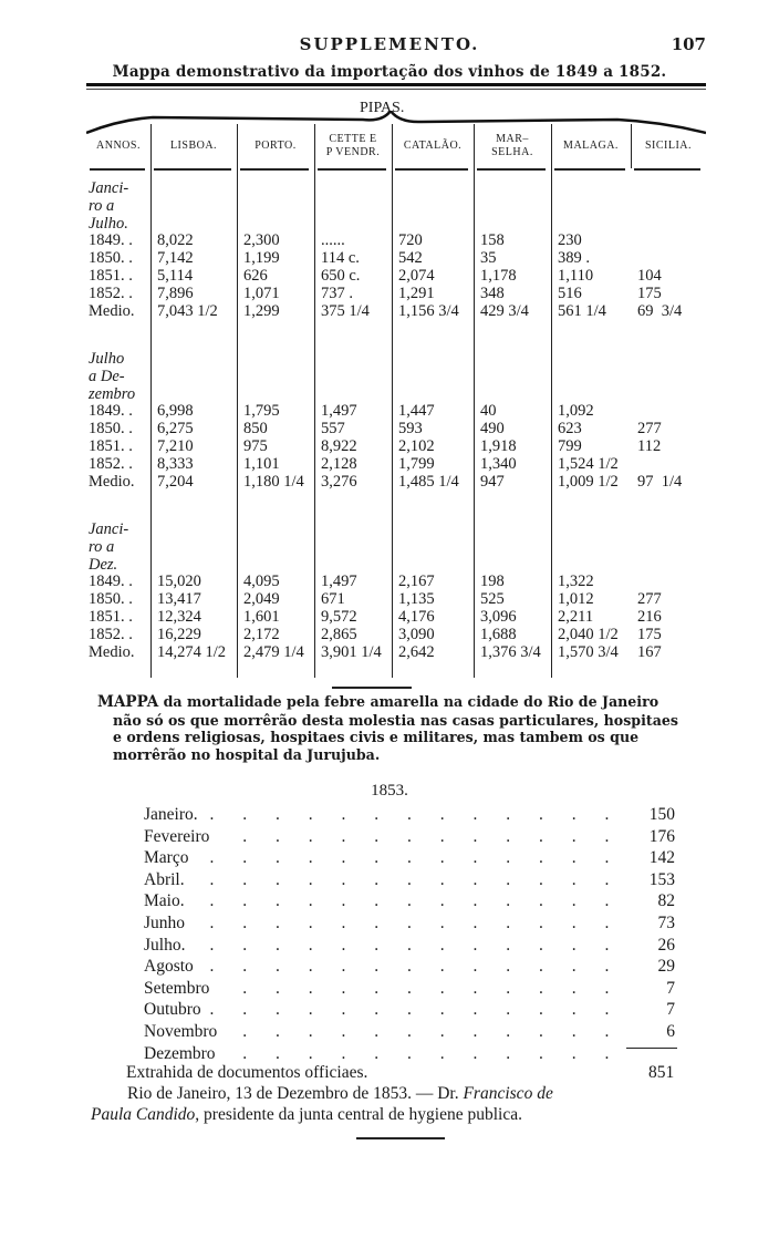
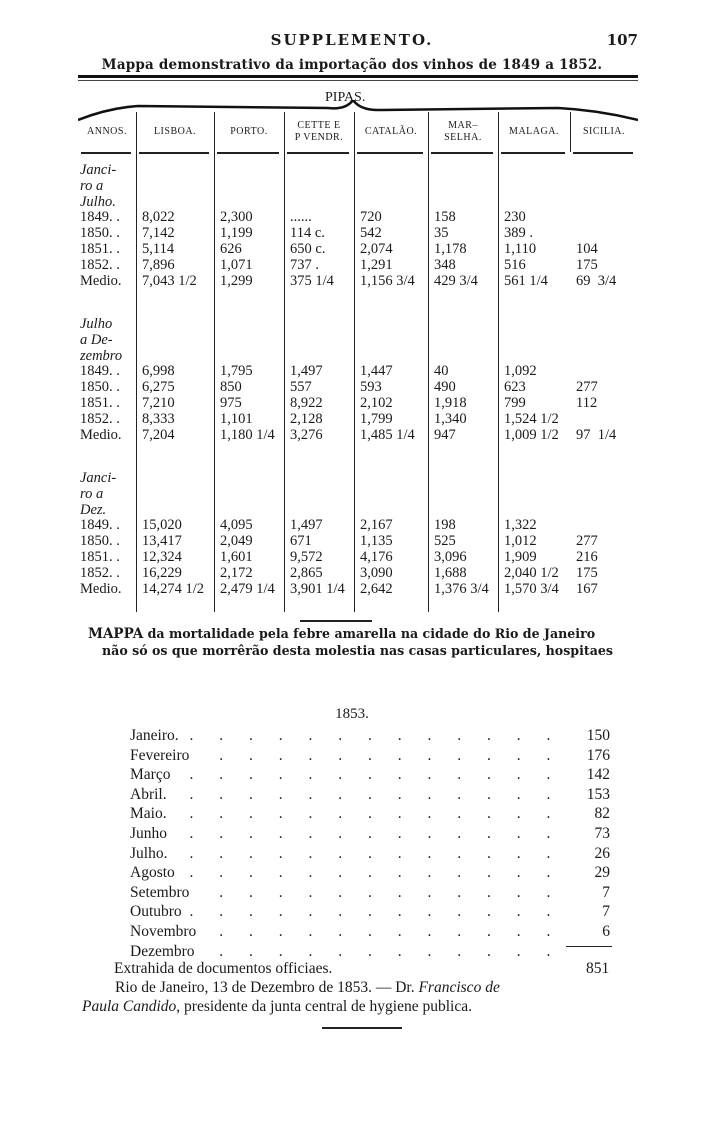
  SUPPLEMENTO.
  107
  Mappa demonstrativo da importação dos vinhos de 1849 a 1852.
  PIPAS.
  ANNOS.
  LISBOA.
  PORTO.
  CETTE E
  P VENDR.
  CATALÃO.
  MAR–
  SELHA.
  MALAGA.
  SICILIA.
  Janci-
  ro a
  Julho.
  1849. .
  8,022
  2,300
  ......
  720
  158
  230
  1850. .
  7,142
  1,199
  114 c.
  542
  35
  389 .
  1851. .
  5,114
  626
  650 c.
  2,074
  1,178
  1,110
  104
  1852. .
  7,896
  1,071
  737 .
  1,291
  348
  516
  175
  Medio.
  7,043 1/2
  1,299
  375 1/4
  1,156 3/4
  429 3/4
  561 1/4
  69 3/4
  Julho
  a De-
  zembro
  1849. .
  6,998
  1,795
  1,497
  1,447
  40
  1,092
  1850. .
  6,275
  850
  557
  593
  490
  623
  277
  1851. .
  7,210
  975
  8,922
  2,102
  1,918
  799
  112
  1852. .
  8,333
  1,101
  2,128
  1,799
  1,340
  1,524 1/2
  Medio.
  7,204
  1,180 1/4
  3,276
  1,485 1/4
  947
  1,009 1/2
  97 1/4
  Janci-
  ro a
  Dez.
  1849. .
  15,020
  4,095
  1,497
  2,167
  198
  1,322
  1850. .
  13,417
  2,049
  671
  1,135
  525
  1,012
  277
  1851. .
  12,324
  1,601
  9,572
  4,176
  3,096
- 2,211
+ 1,909
  216
  1852. .
  16,229
  2,172
  2,865
  3,090
  1,688
  2,040 1/2
  175
  Medio.
  14,274 1/2
  2,479 1/4
  3,901 1/4
  2,642
  1,376 3/4
  1,570 3/4
  167
  MAPPA da mortalidade pela febre amarella na cidade do Rio de Janeiro
  não só os que morrêrão desta molestia nas casas particulares, hospitaes
- e ordens religiosas, hospitaes civis e militares, mas tambem os que
- morrêrão no hospital da Jurujuba.
  1853.
  . . . . . . . . . . . . .
  Janeiro.
  150
  . . . . . . . . . . . . .
  Fevereiro
  176
  . . . . . . . . . . . . .
  Março
  142
  . . . . . . . . . . . . .
  Abril.
  153
  . . . . . . . . . . . . .
  Maio.
  82
  . . . . . . . . . . . . .
  Junho
  73
  . . . . . . . . . . . . .
  Julho.
  26
  . . . . . . . . . . . . .
  Agosto
  29
  . . . . . . . . . . . . .
  Setembro
  7
  . . . . . . . . . . . . .
  Outubro
  7
  . . . . . . . . . . . .
  Novembro
  6
  . . . . . . . . . . . .
  Dezembro
  Extrahida de documentos officiaes.
  851
  Rio de Janeiro, 13 de Dezembro de 1853. — Dr. Francisco de
  Paula Candido, presidente da junta central de hygiene publica.
